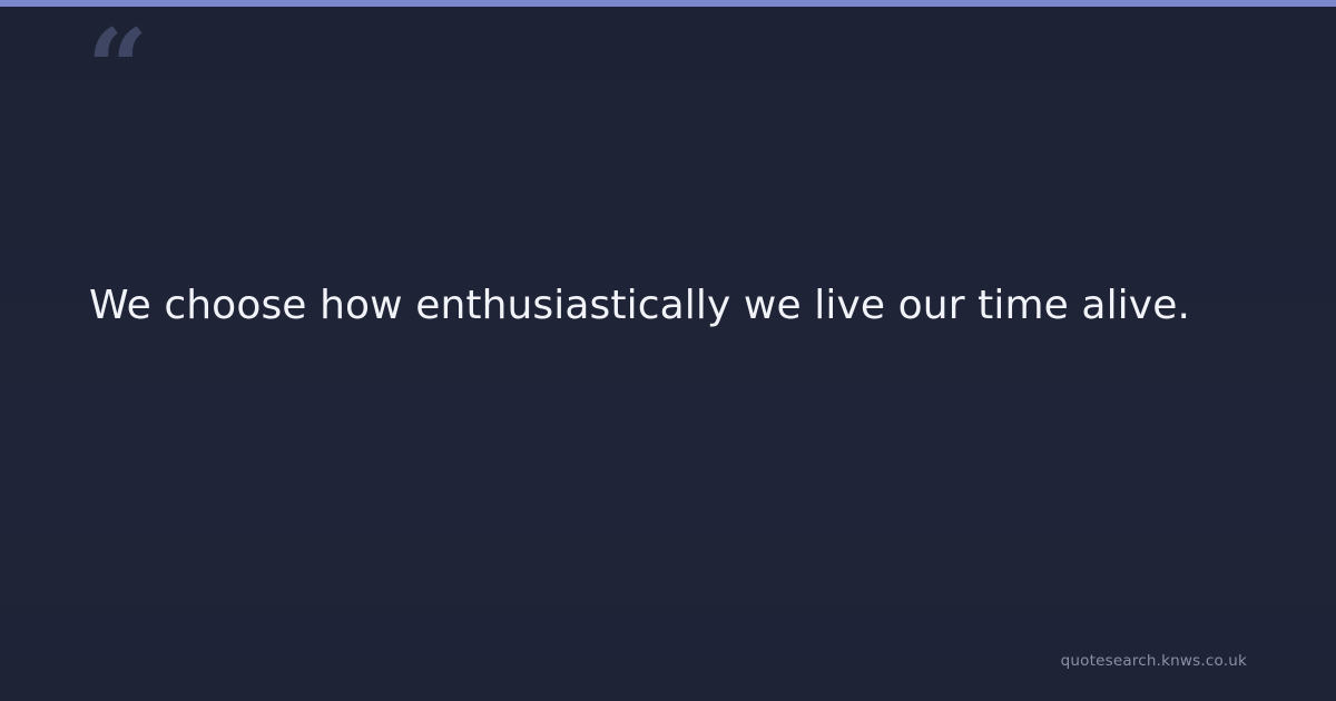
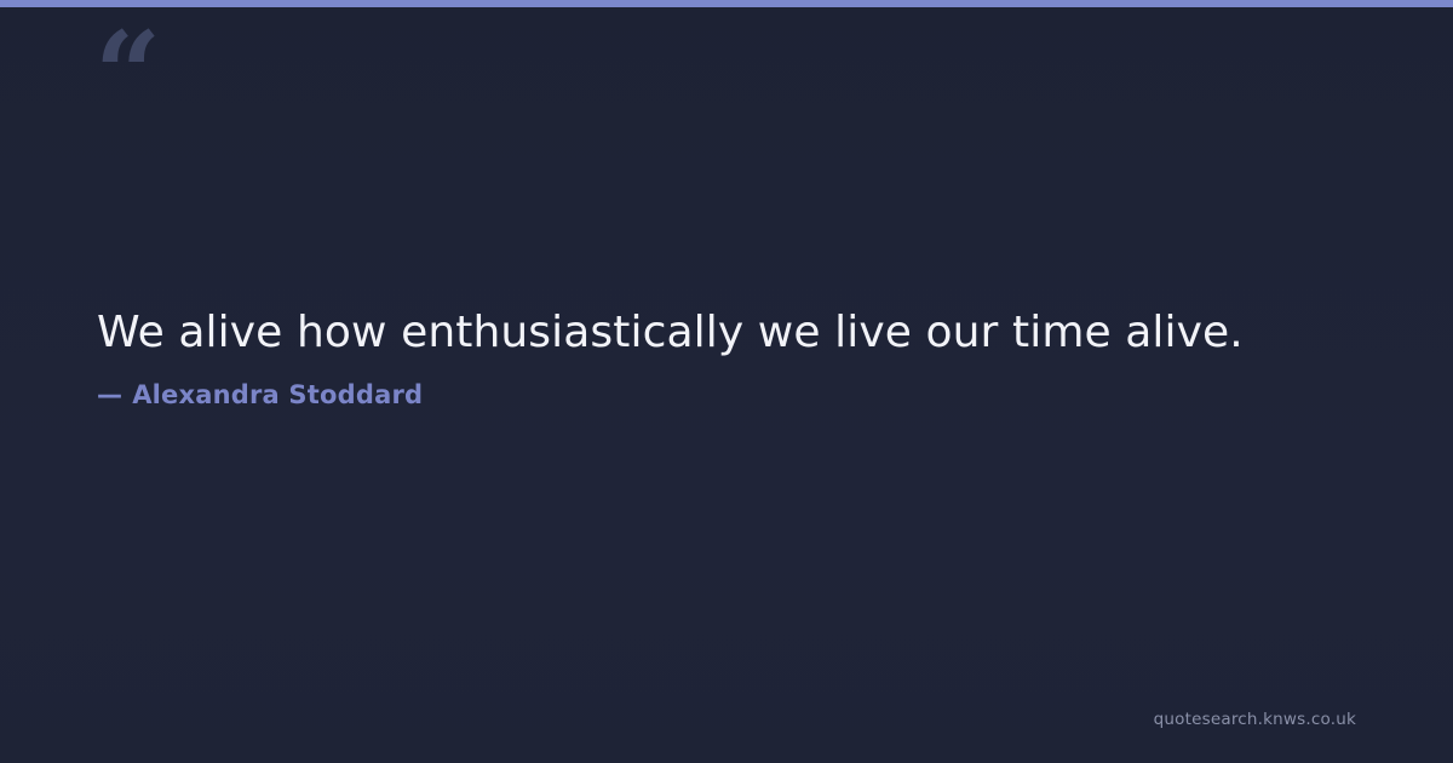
  “
- We choose how enthusiastically we live our time alive.
+ We alive how enthusiastically we live our time alive.
+ — Alexandra Stoddard
  quotesearch.knws.co.uk
